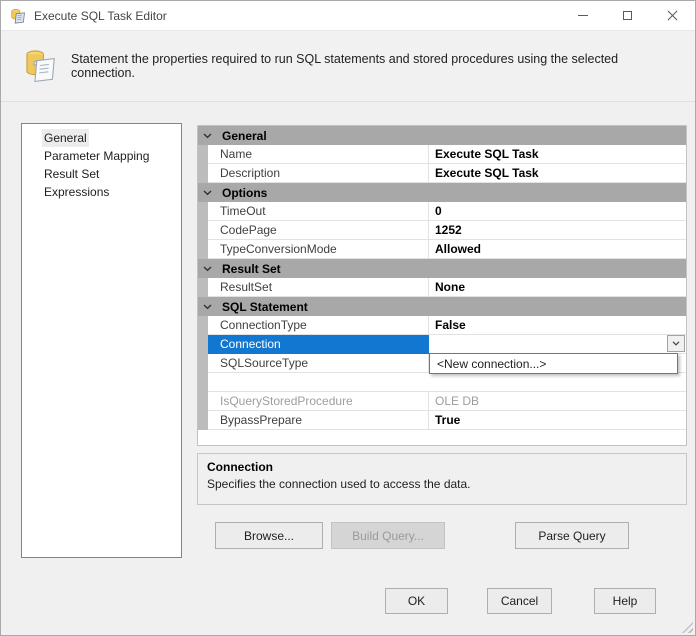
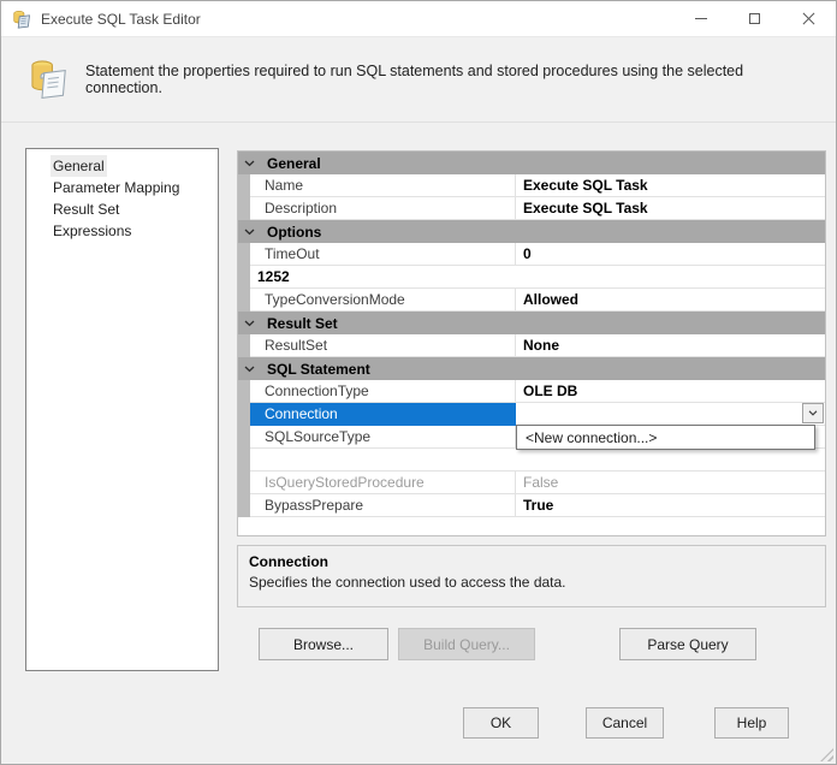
  Execute SQL Task Editor
  Statement the properties required to run SQL statements and stored procedures using the selected connection.
  General
  Parameter Mapping
  Result Set
  Expressions
  General
  Name
  Execute SQL Task
  Description
  Execute SQL Task
  Options
  TimeOut
  0
- CodePage
  1252
  TypeConversionMode
  Allowed
  Result Set
  ResultSet
  None
  SQL Statement
  ConnectionType
- False
+ OLE DB
  Connection
  SQLSourceType
  IsQueryStoredProcedure
- OLE DB
+ False
  BypassPrepare
  True
  <New connection...>
  Connection
  Specifies the connection used to access the data.
  Browse...
  Build Query...
  Parse Query
  OK
  Cancel
  Help
